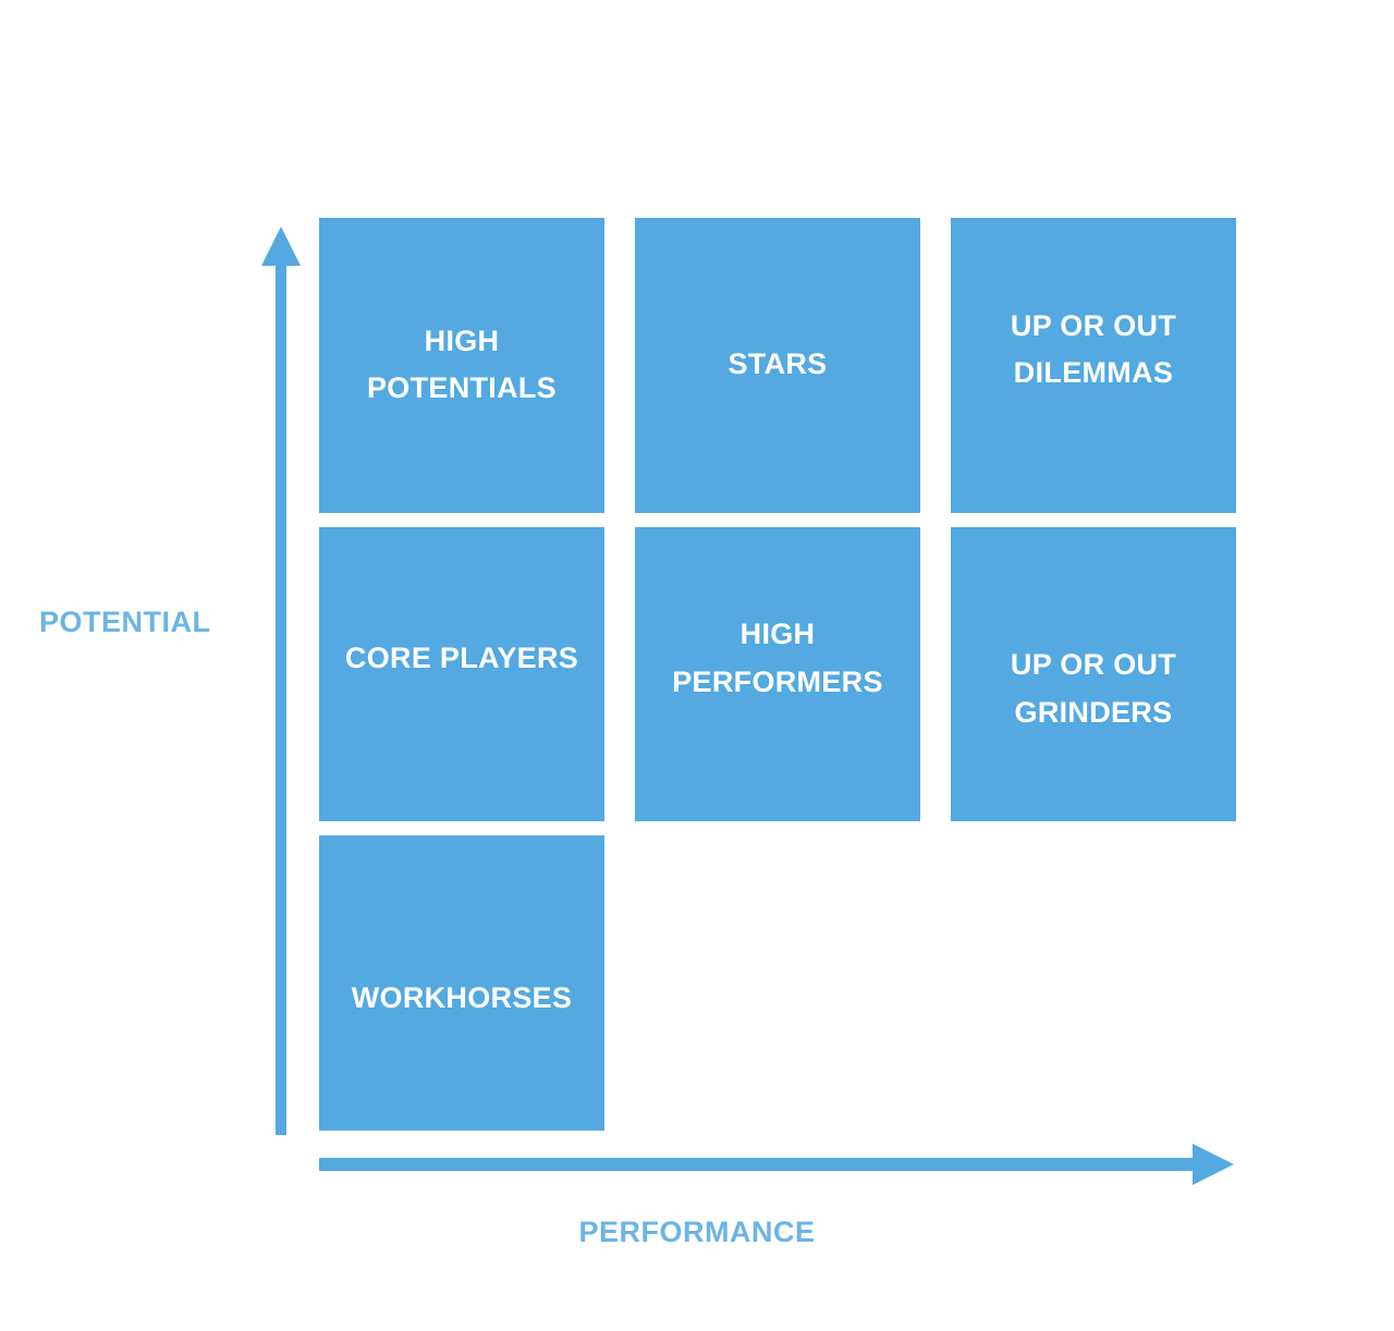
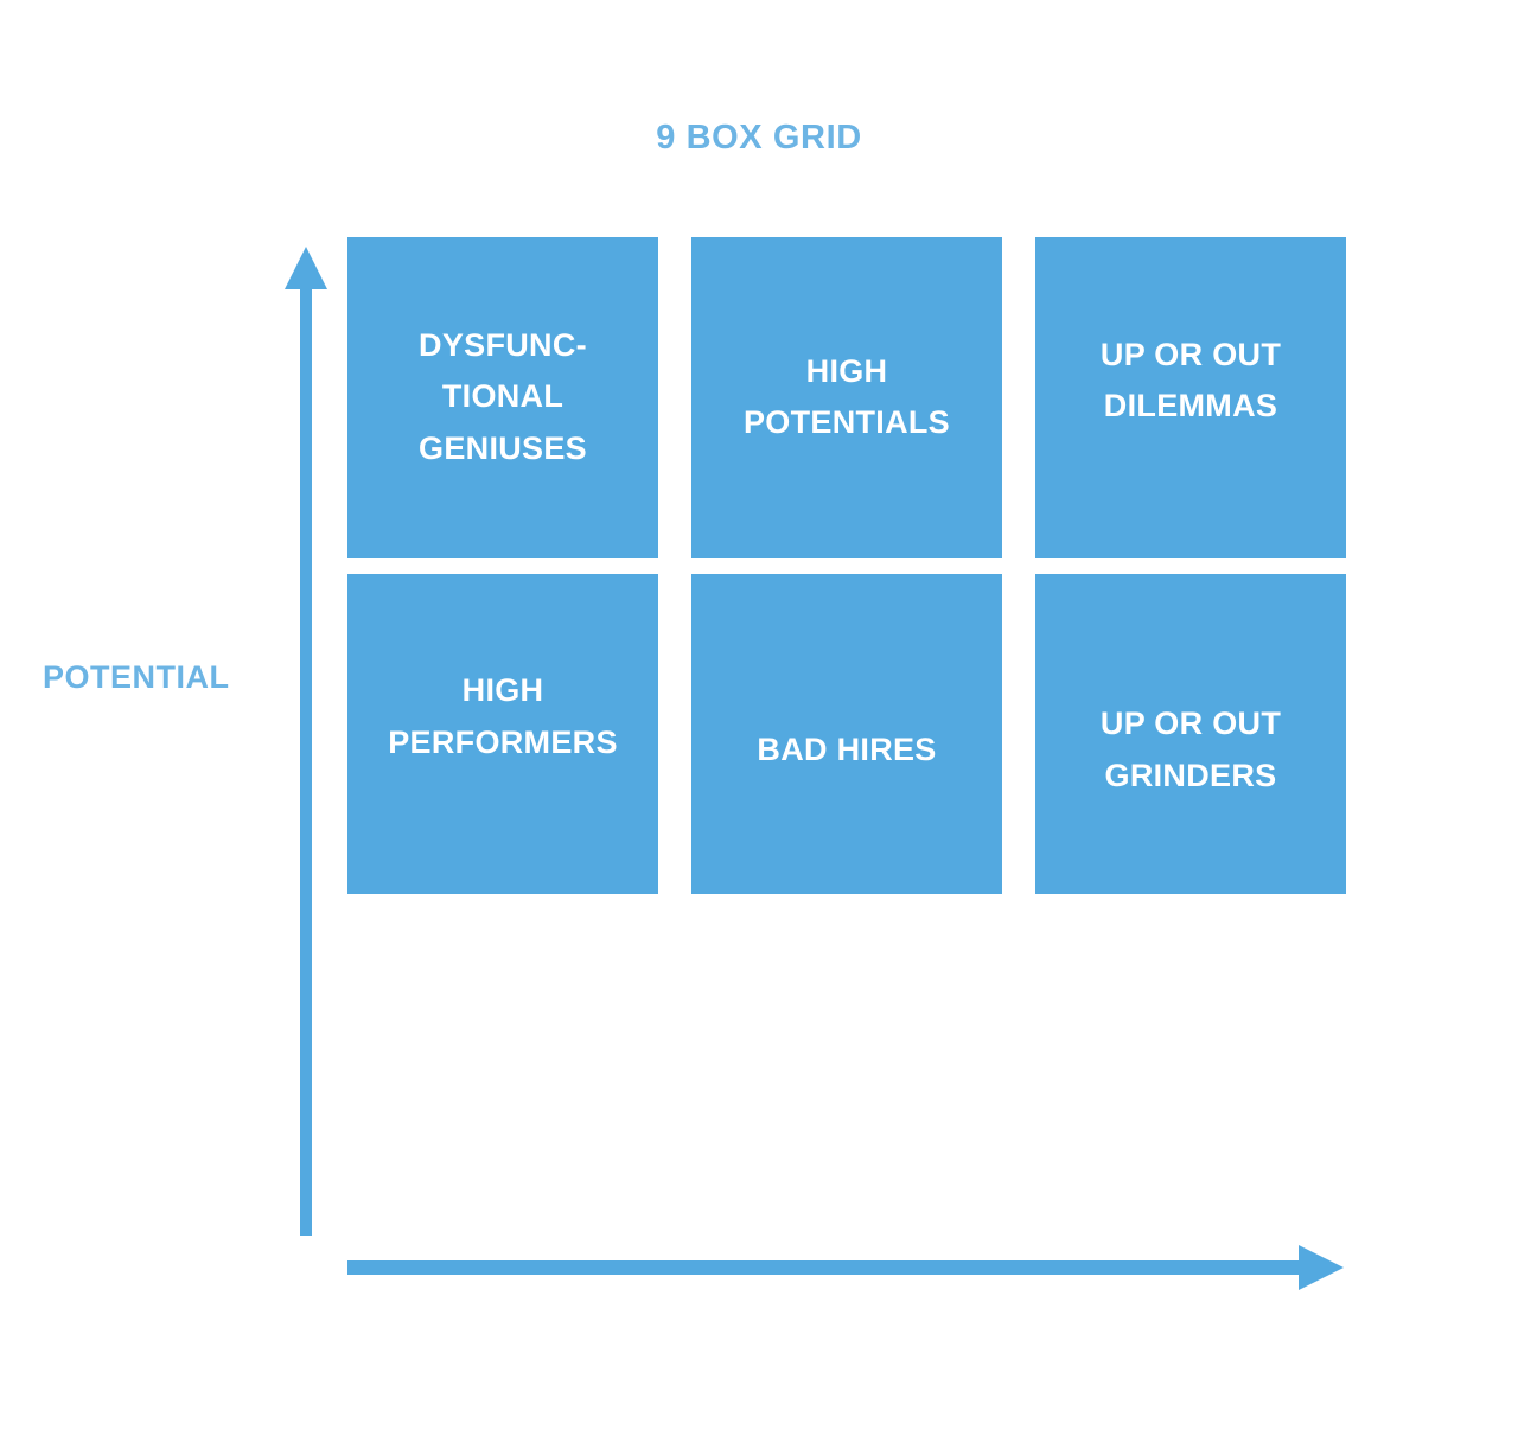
+ 9 BOX GRID
+ DYSFUNC-
+ TIONAL
+ GENIUSES
  HIGH
  POTENTIALS
- STARS
  UP OR OUT
  DILEMMAS
- CORE PLAYERS
  HIGH
  PERFORMERS
+ BAD HIRES
  UP OR OUT
  GRINDERS
- WORKHORSES
  POTENTIAL
- PERFORMANCE
